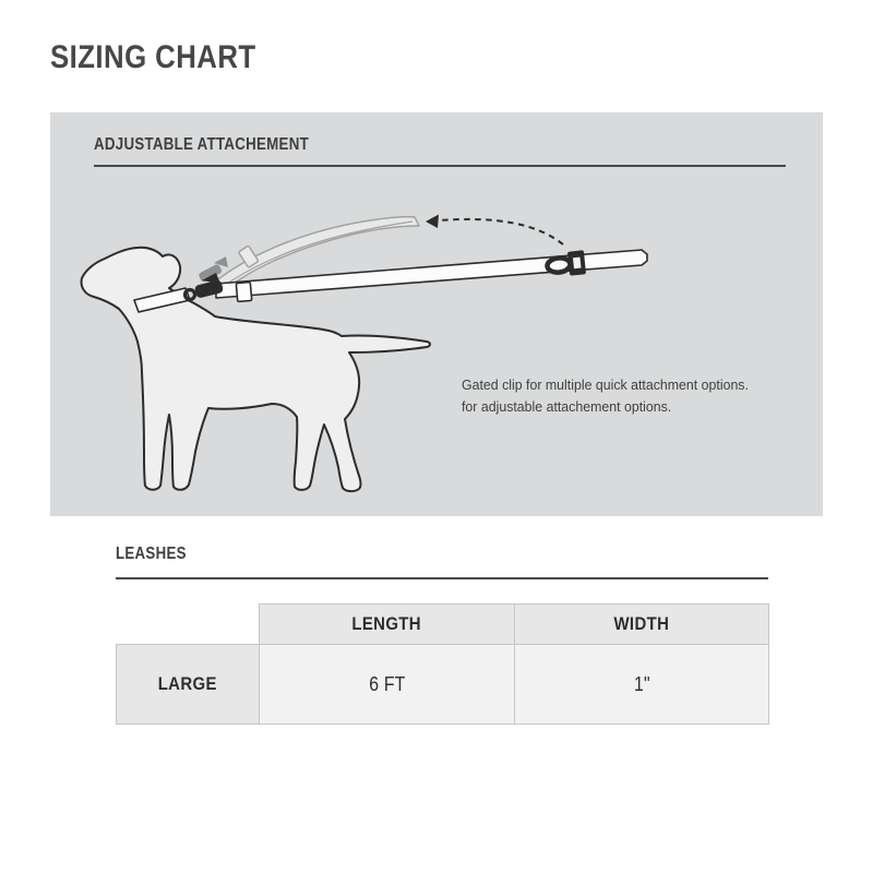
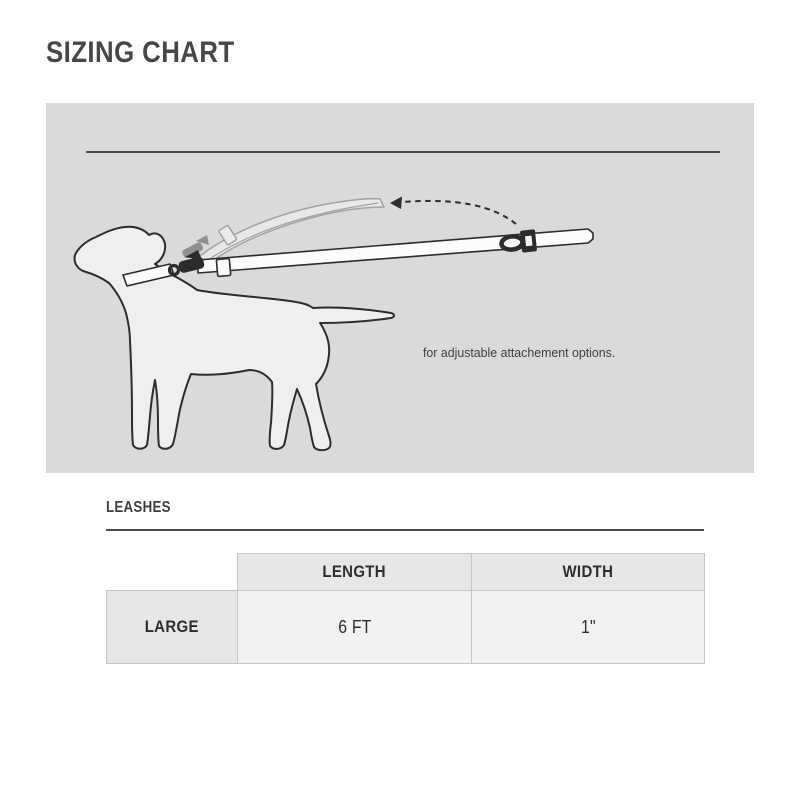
  SIZING CHART
- ADJUSTABLE ATTACHEMENT
- Gated clip for multiple quick attachment options.
  for adjustable attachement options.
  LEASHES
  	LENGTH	WIDTH
  LARGE	6 FT	1"
